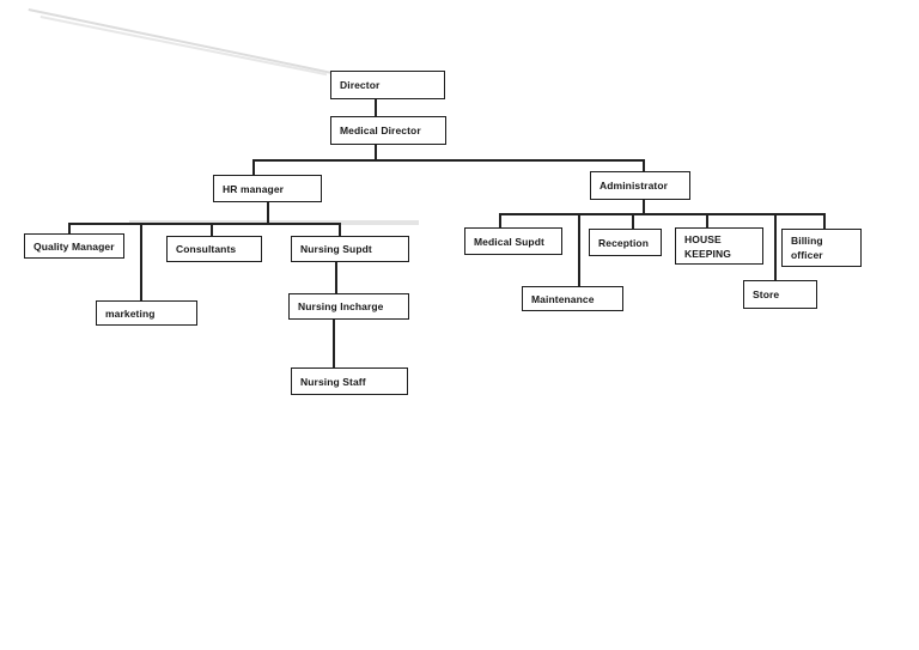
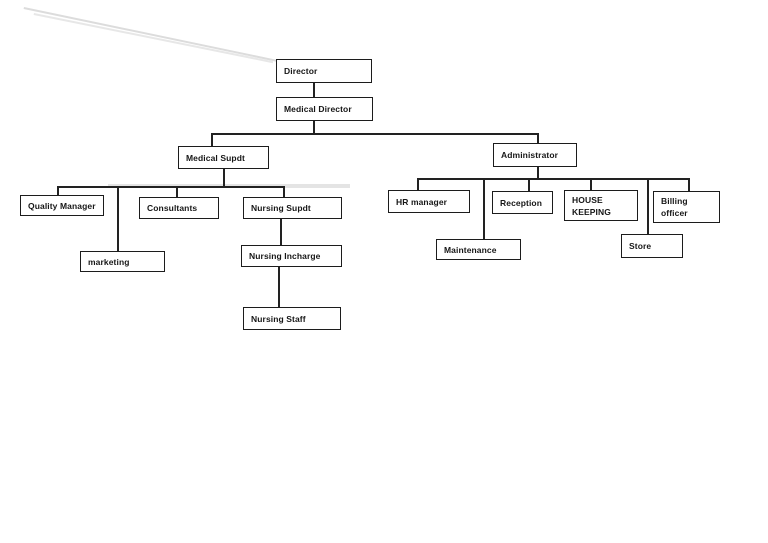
  Director
  Medical Director
- HR manager
+ Medical Supdt
  Administrator
  Quality Manager
  Consultants
  Nursing Supdt
  marketing
  Nursing Incharge
  Nursing Staff
- Medical Supdt
+ HR manager
  Reception
  HOUSE
  KEEPING
  Billing
  officer
  Maintenance
  Store
